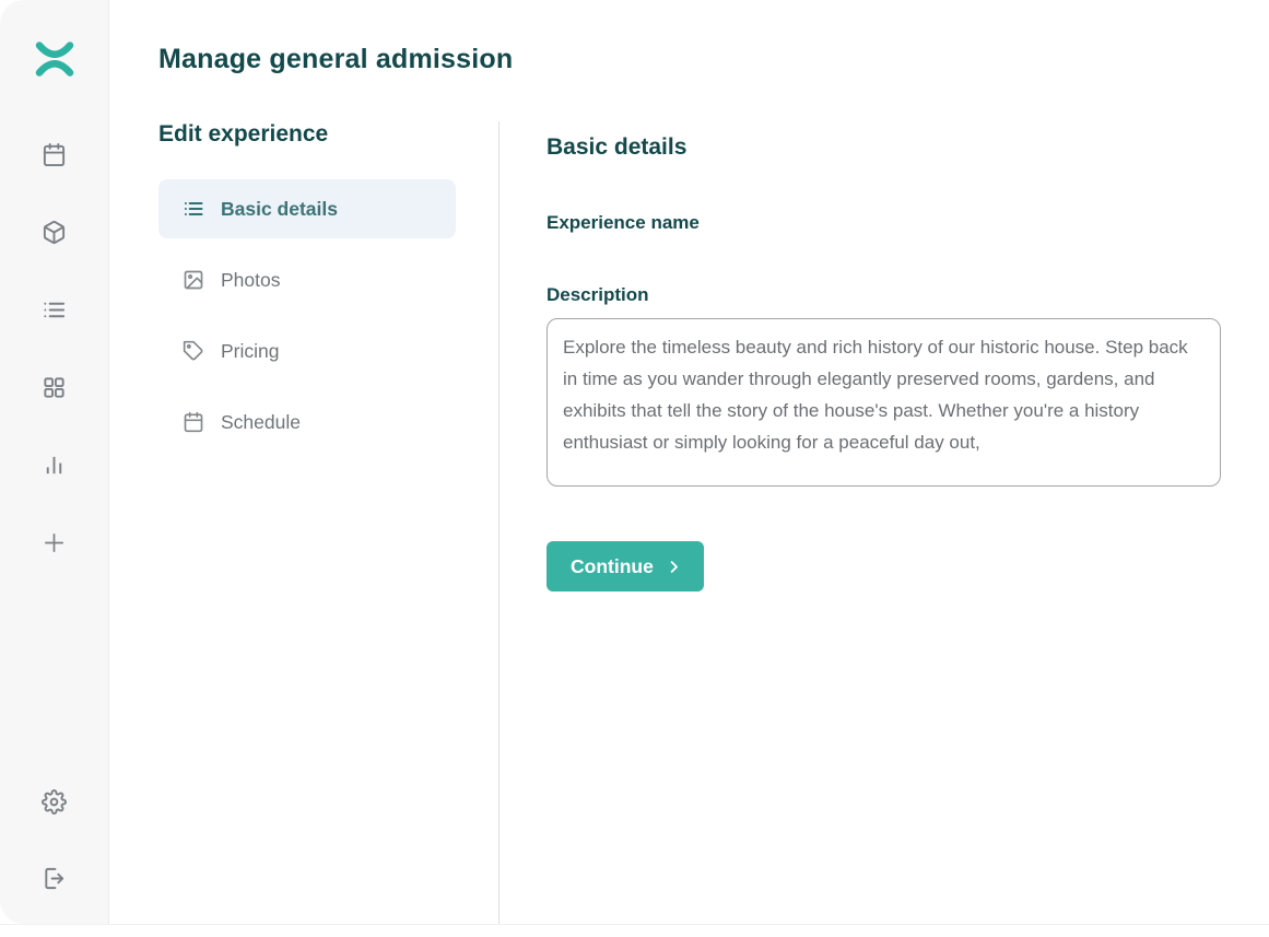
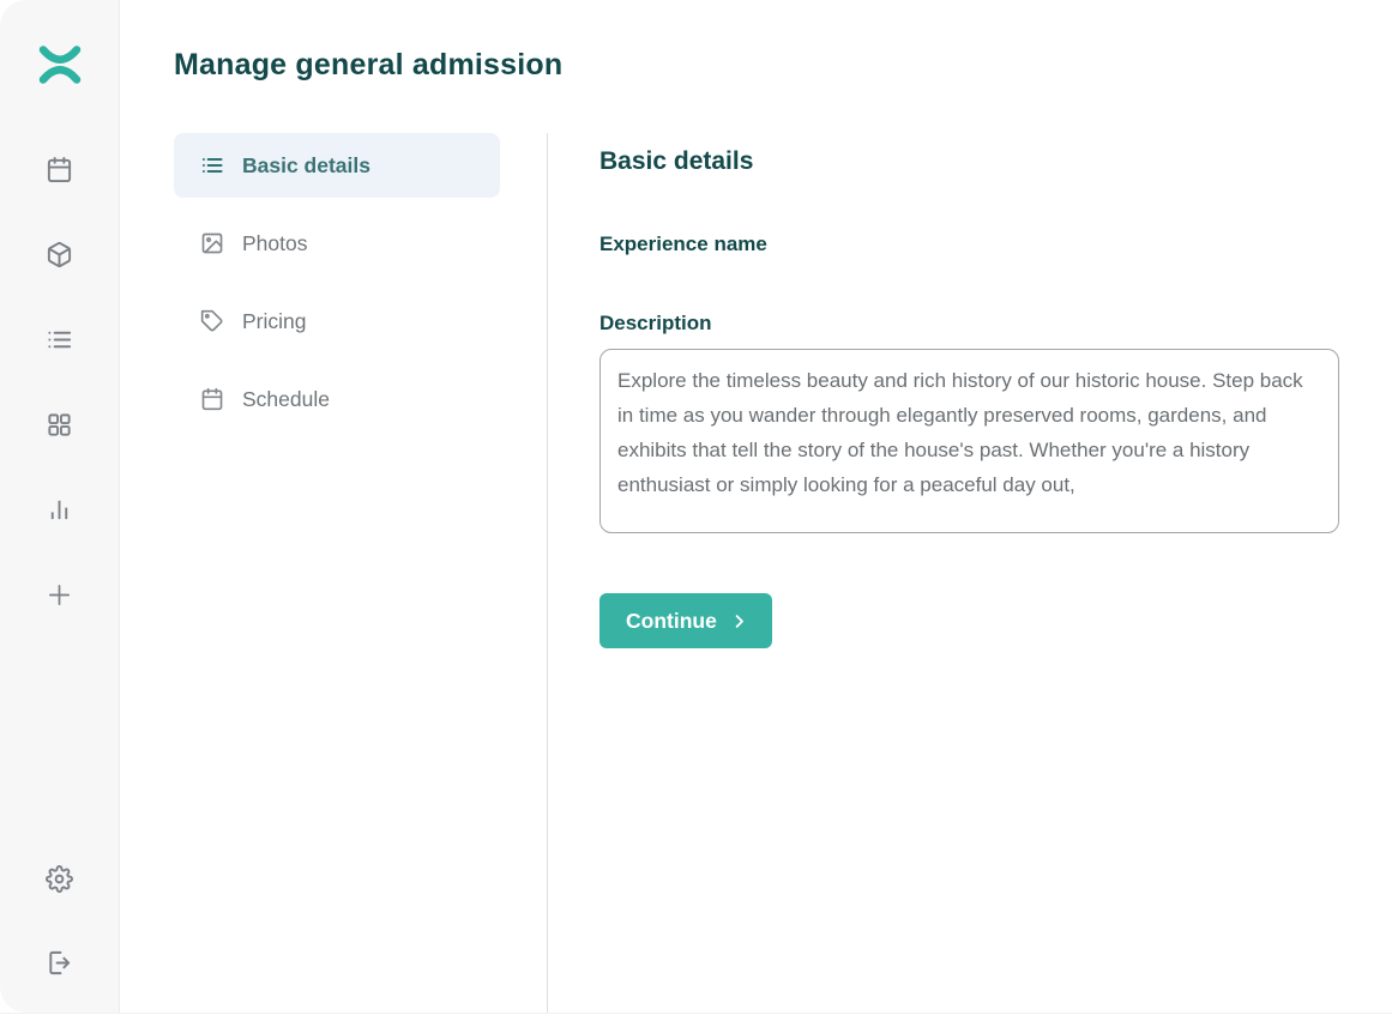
  Manage general admission
- Edit experience
  Basic details
  Photos
  Pricing
  Schedule
  Basic details
  Experience name
  Description
  Continue
